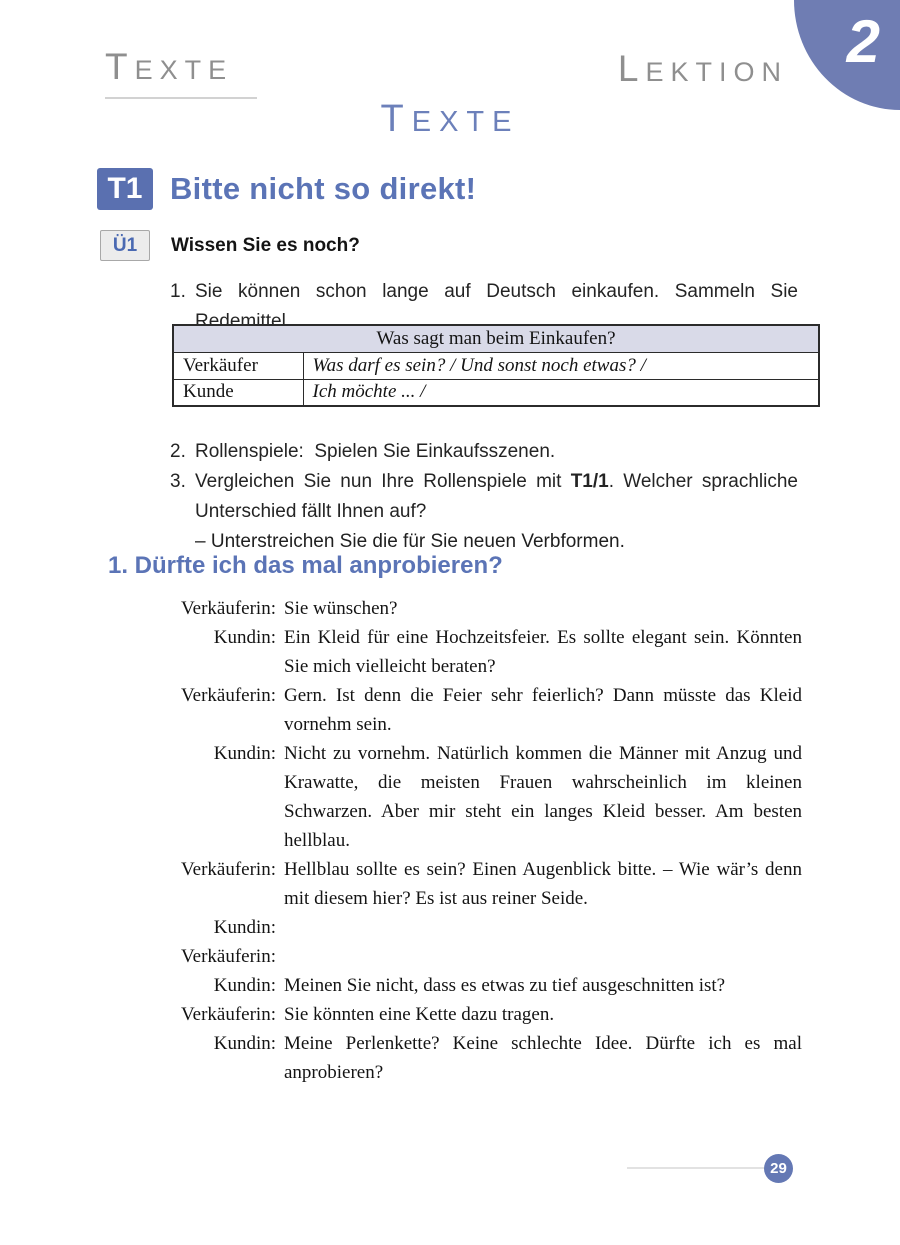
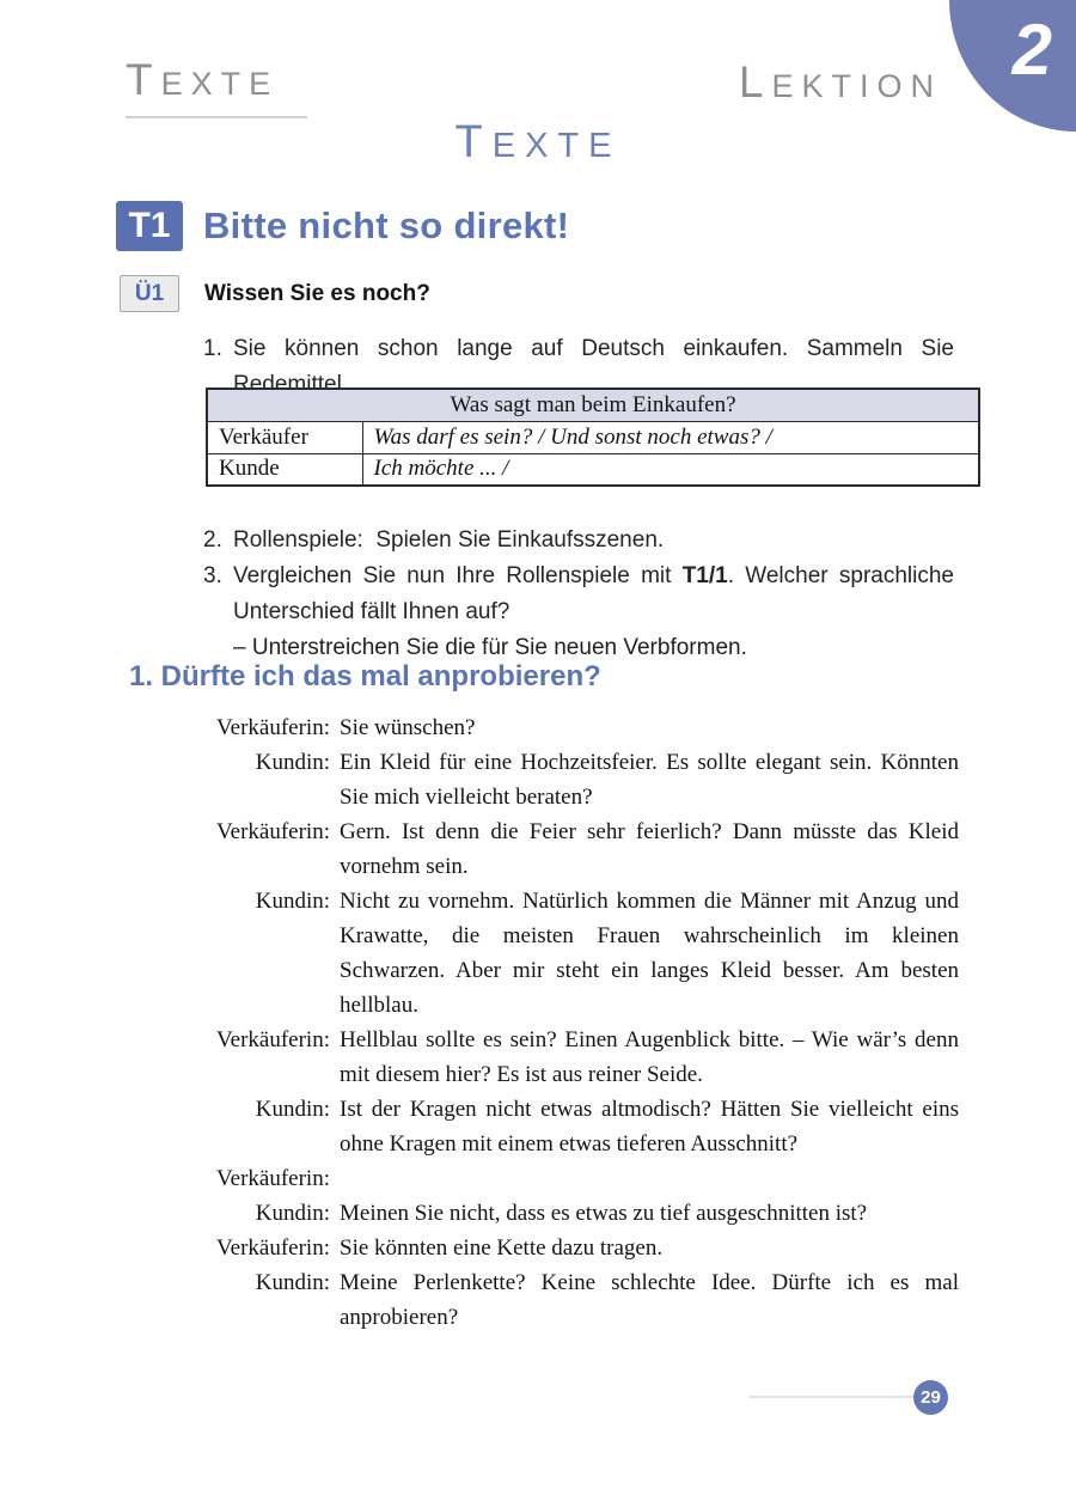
  2
  TEXTE
  LEKTION
  TEXTE
  T1
  Bitte nicht so direkt!
  Ü1
  Wissen Sie es noch?
  1.
  Sie können schon lange auf Deutsch einkaufen. Sammeln Sie Redemittel.
  Was sagt man beim Einkaufen?
  Verkäufer	Was darf es sein? / Und sonst noch etwas? /
  Kunde	Ich möchte ... /
  2.
  Rollenspiele: Spielen Sie Einkaufsszenen.
  3.
  Vergleichen Sie nun Ihre Rollenspiele mit T1/1. Welcher sprachliche Unterschied fällt Ihnen auf?
  – Unterstreichen Sie die für Sie neuen Verbformen.
  1. Dürfte ich das mal anprobieren?
  Verkäuferin:
  Sie wünschen?
  Kundin:
  Ein Kleid für eine Hochzeitsfeier. Es sollte elegant sein. Könnten Sie mich vielleicht beraten?
  Verkäuferin:
  Gern. Ist denn die Feier sehr feierlich? Dann müsste das Kleid vornehm sein.
  Kundin:
  Nicht zu vornehm. Natürlich kommen die Männer mit Anzug und Krawatte, die meisten Frauen wahrscheinlich im kleinen Schwarzen. Aber mir steht ein langes Kleid besser. Am besten hellblau.
  Verkäuferin:
  Hellblau sollte es sein? Einen Augenblick bitte. – Wie wär’s denn mit diesem hier? Es ist aus reiner Seide.
  Kundin:
+ Ist der Kragen nicht etwas altmodisch? Hätten Sie vielleicht eins ohne Kragen mit einem etwas tieferen Ausschnitt?
  Verkäuferin:
  Kundin:
  Meinen Sie nicht, dass es etwas zu tief ausgeschnitten ist?
  Verkäuferin:
  Sie könnten eine Kette dazu tragen.
  Kundin:
  Meine Perlenkette? Keine schlechte Idee. Dürfte ich es mal anprobieren?
  29
